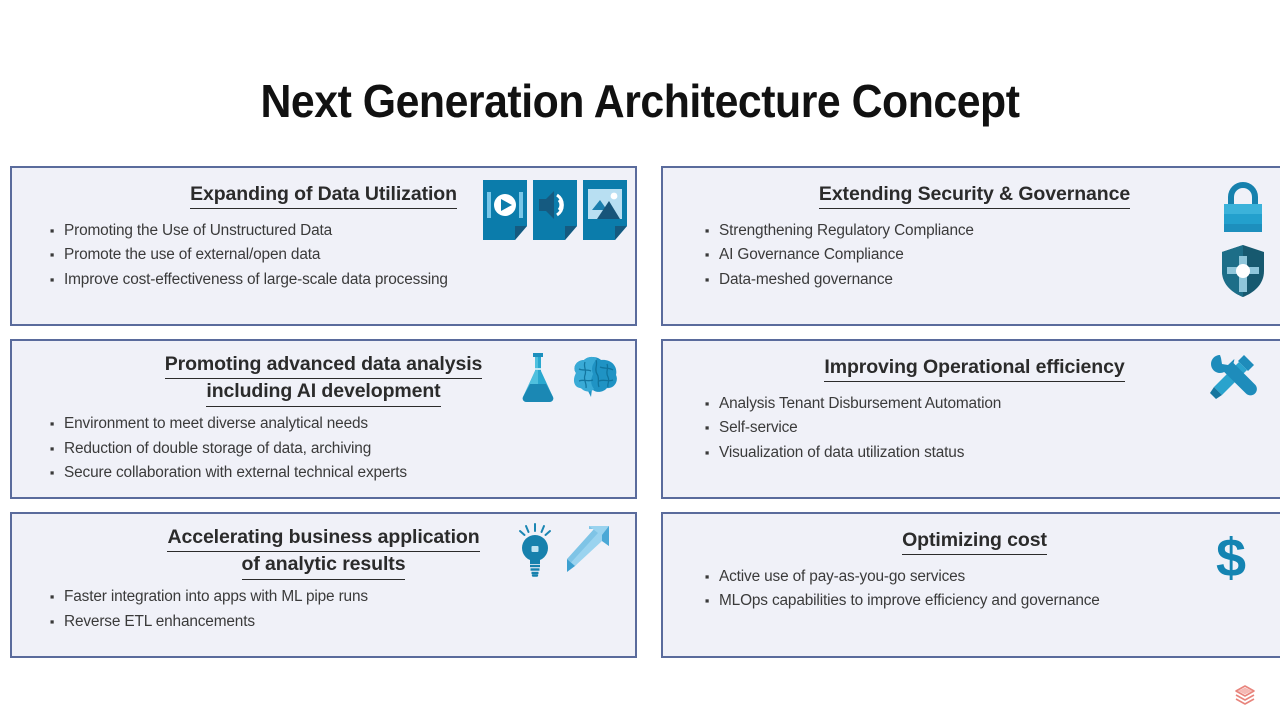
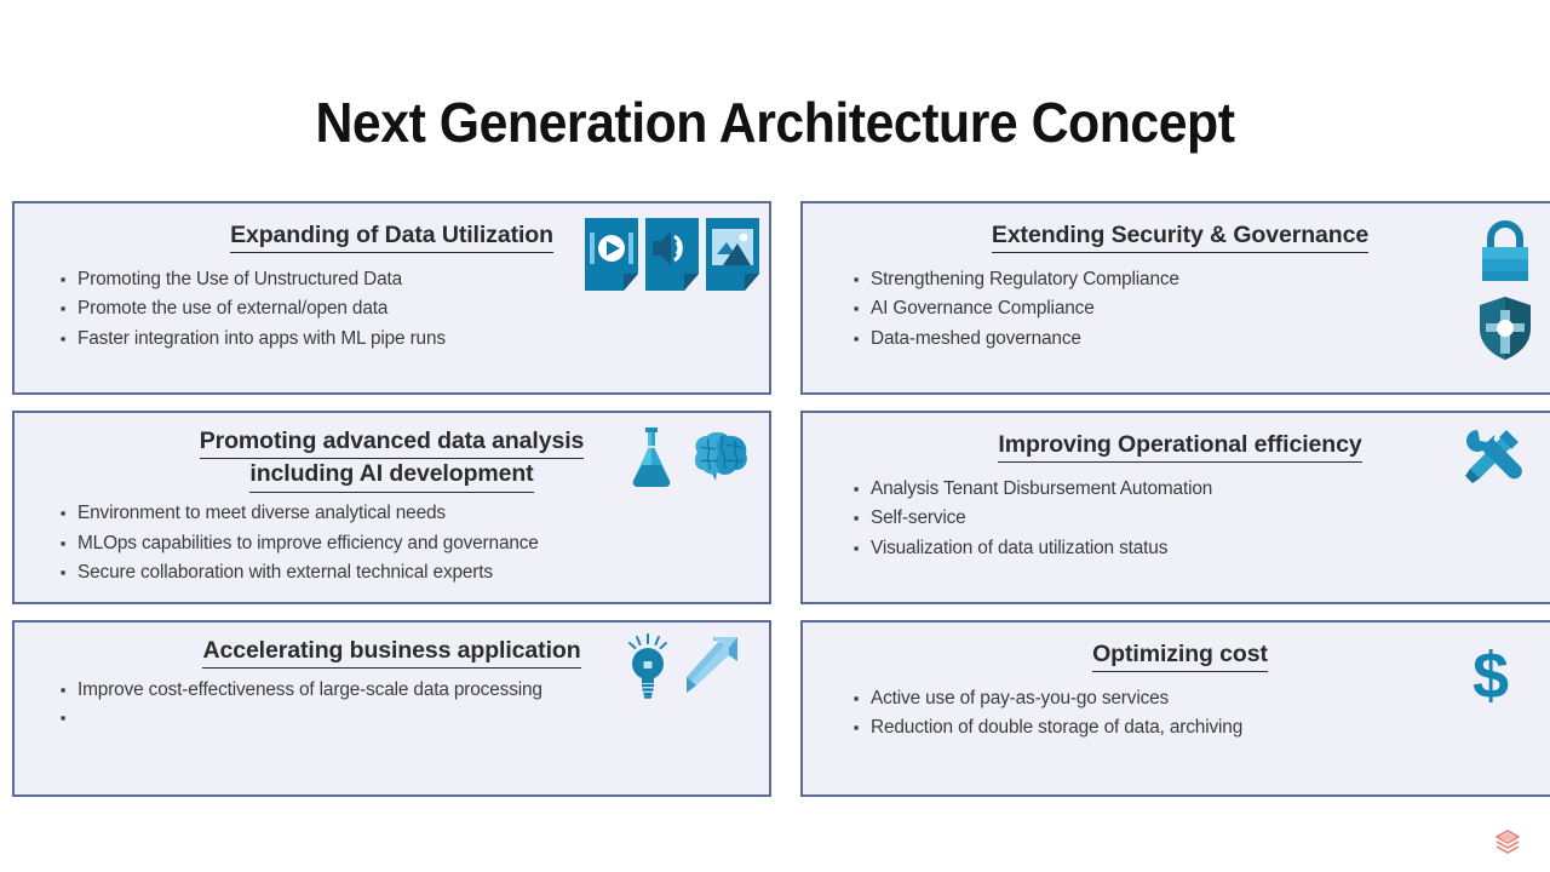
  Next Generation Architecture Concept
  Expanding of Data Utilization
  ▪
  Promoting the Use of Unstructured Data
  ▪
  Promote the use of external/open data
  ▪
- Improve cost-effectiveness of large-scale data processing
+ Faster integration into apps with ML pipe runs
  Extending Security & Governance
  ▪
  Strengthening Regulatory Compliance
  ▪
  AI Governance Compliance
  ▪
  Data-meshed governance
  Promoting advanced data analysis
  including AI development
  ▪
  Environment to meet diverse analytical needs
  ▪
- Reduction of double storage of data, archiving
+ MLOps capabilities to improve efficiency and governance
  ▪
  Secure collaboration with external technical experts
  Improving Operational efficiency
  ▪
  Analysis Tenant Disbursement Automation
  ▪
  Self-service
  ▪
  Visualization of data utilization status
  Accelerating business application
- of analytic results
  ▪
- Faster integration into apps with ML pipe runs
+ Improve cost-effectiveness of large-scale data processing
  ▪
- Reverse ETL enhancements
  Optimizing cost
  ▪
  Active use of pay-as-you-go services
  ▪
- MLOps capabilities to improve efficiency and governance
+ Reduction of double storage of data, archiving
  $
